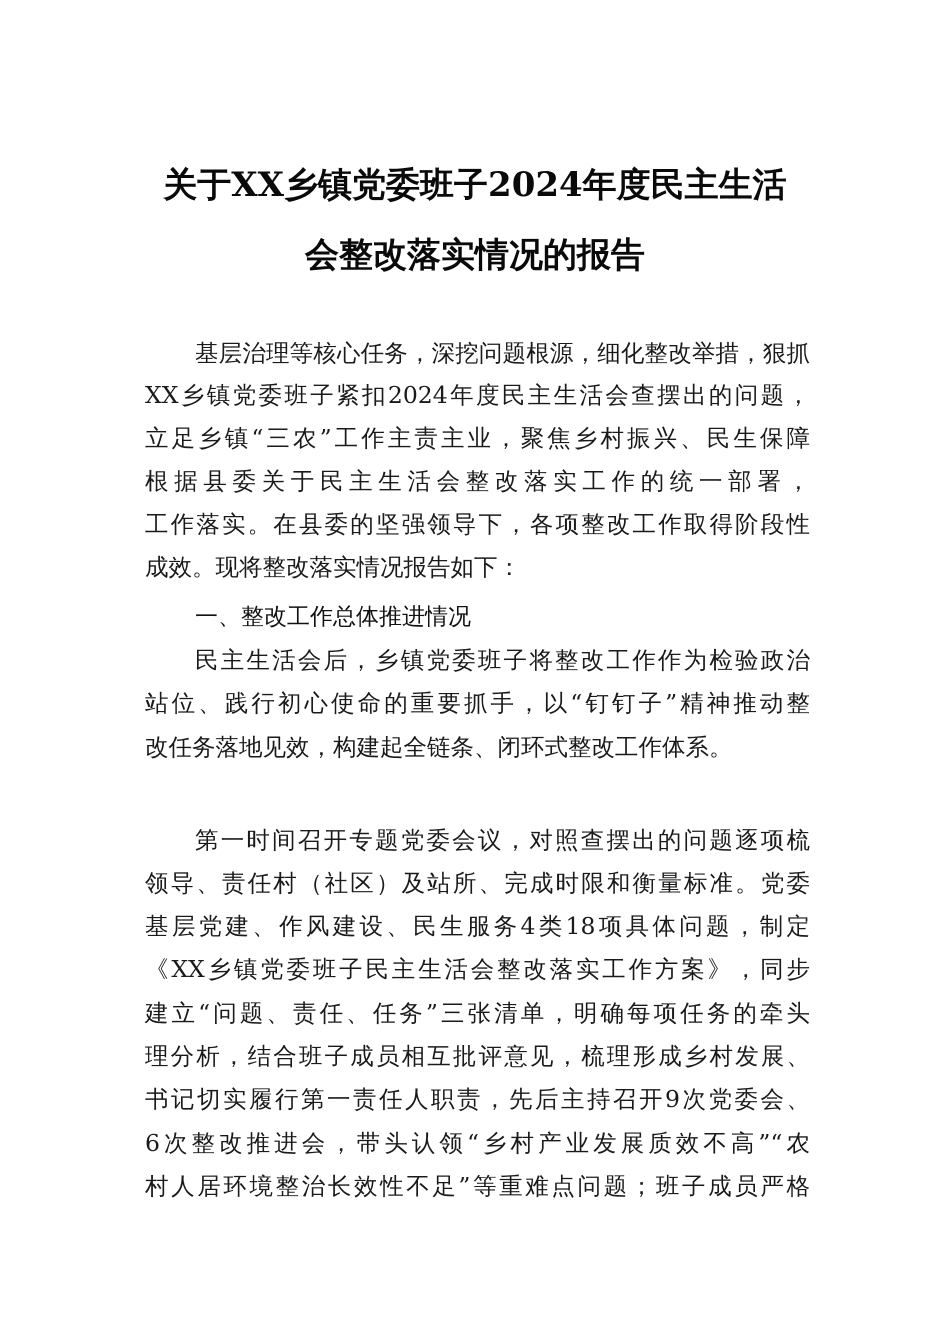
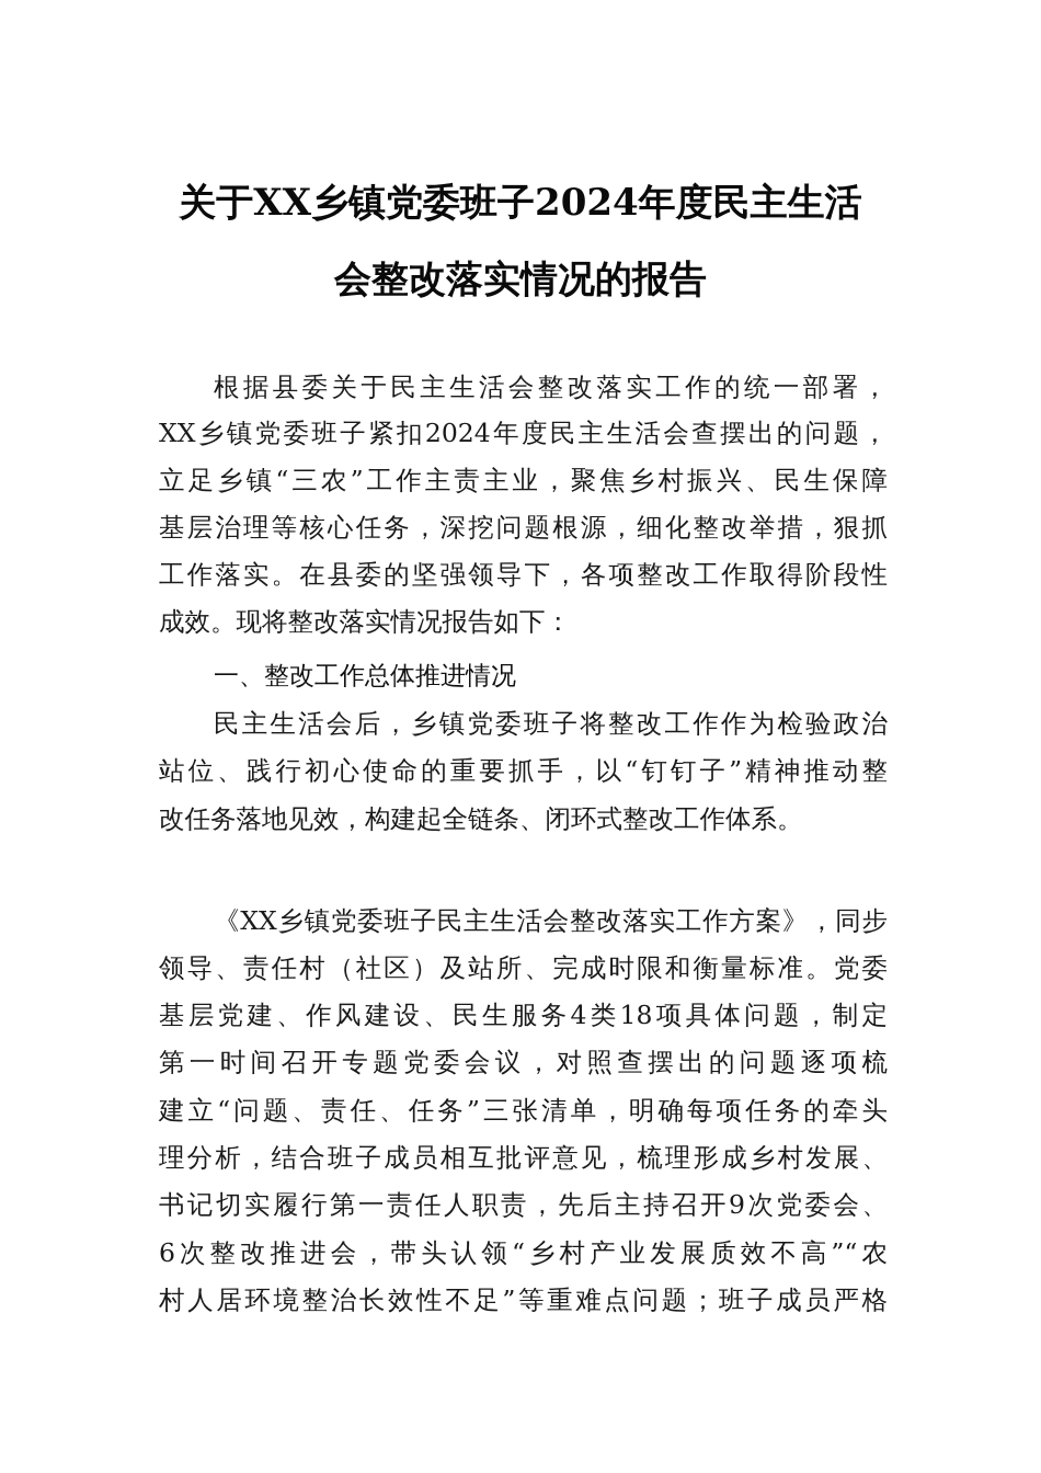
  关于XX乡镇党委班子2024年度民主生活
  会整改落实情况的报告
- 基层治理等核心任务，深挖问题根源，细化整改举措，狠抓
+ 根据县委关于民主生活会整改落实工作的统一部署，
  XX乡镇党委班子紧扣2024年度民主生活会查摆出的问题，
  立足乡镇“三农”工作主责主业，聚焦乡村振兴、民生保障
- 根据县委关于民主生活会整改落实工作的统一部署，
+ 基层治理等核心任务，深挖问题根源，细化整改举措，狠抓
  工作落实。在县委的坚强领导下，各项整改工作取得阶段性
  成效。现将整改落实情况报告如下：
  一、整改工作总体推进情况
  民主生活会后，乡镇党委班子将整改工作作为检验政治
  站位、践行初心使命的重要抓手，以“钉钉子”精神推动整
  改任务落地见效，构建起全链条、闭环式整改工作体系。
- 第一时间召开专题党委会议，对照查摆出的问题逐项梳
+ 《XX乡镇党委班子民主生活会整改落实工作方案》，同步
  领导、责任村（社区）及站所、完成时限和衡量标准。党委
  基层党建、作风建设、民生服务4类18项具体问题，制定
- 《XX乡镇党委班子民主生活会整改落实工作方案》，同步
+ 第一时间召开专题党委会议，对照查摆出的问题逐项梳
  建立“问题、责任、任务”三张清单，明确每项任务的牵头
  理分析，结合班子成员相互批评意见，梳理形成乡村发展、
  书记切实履行第一责任人职责，先后主持召开9次党委会、
  6次整改推进会，带头认领“乡村产业发展质效不高”“农
  村人居环境整治长效性不足”等重难点问题；班子成员严格
